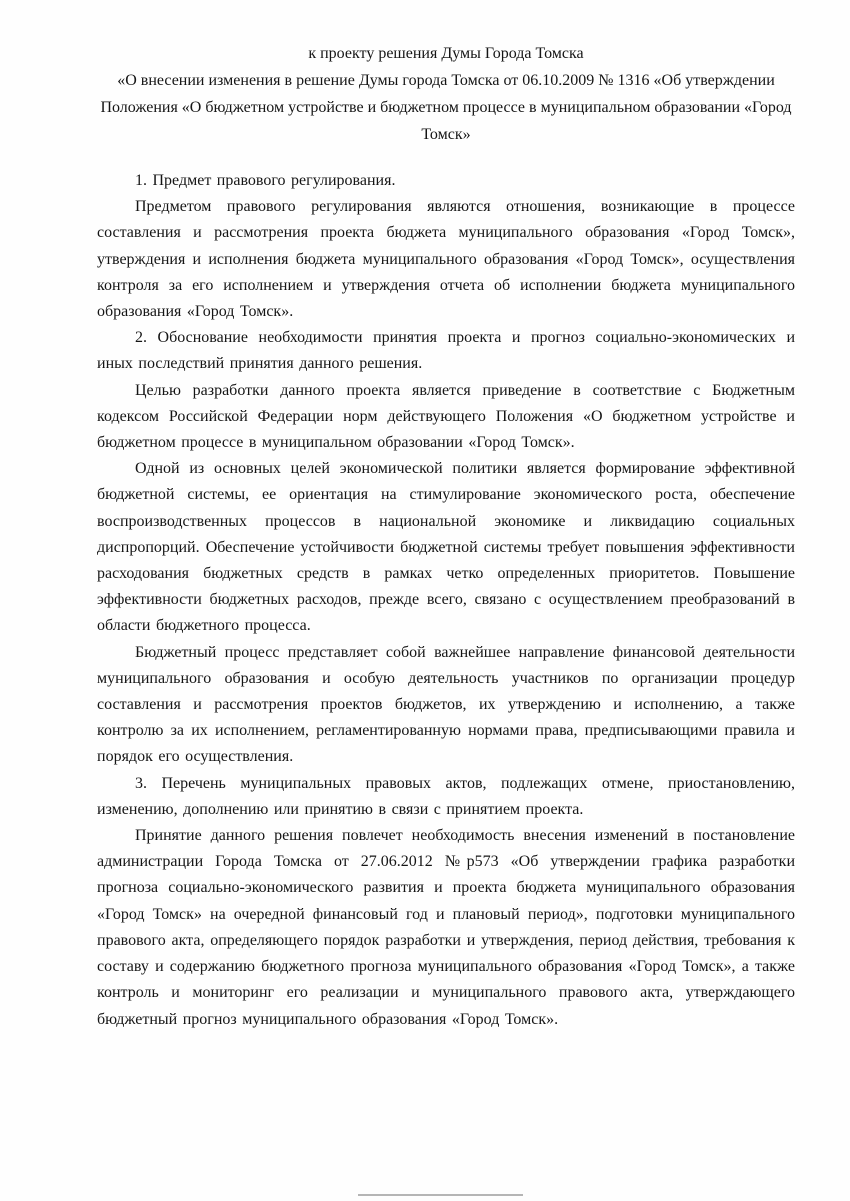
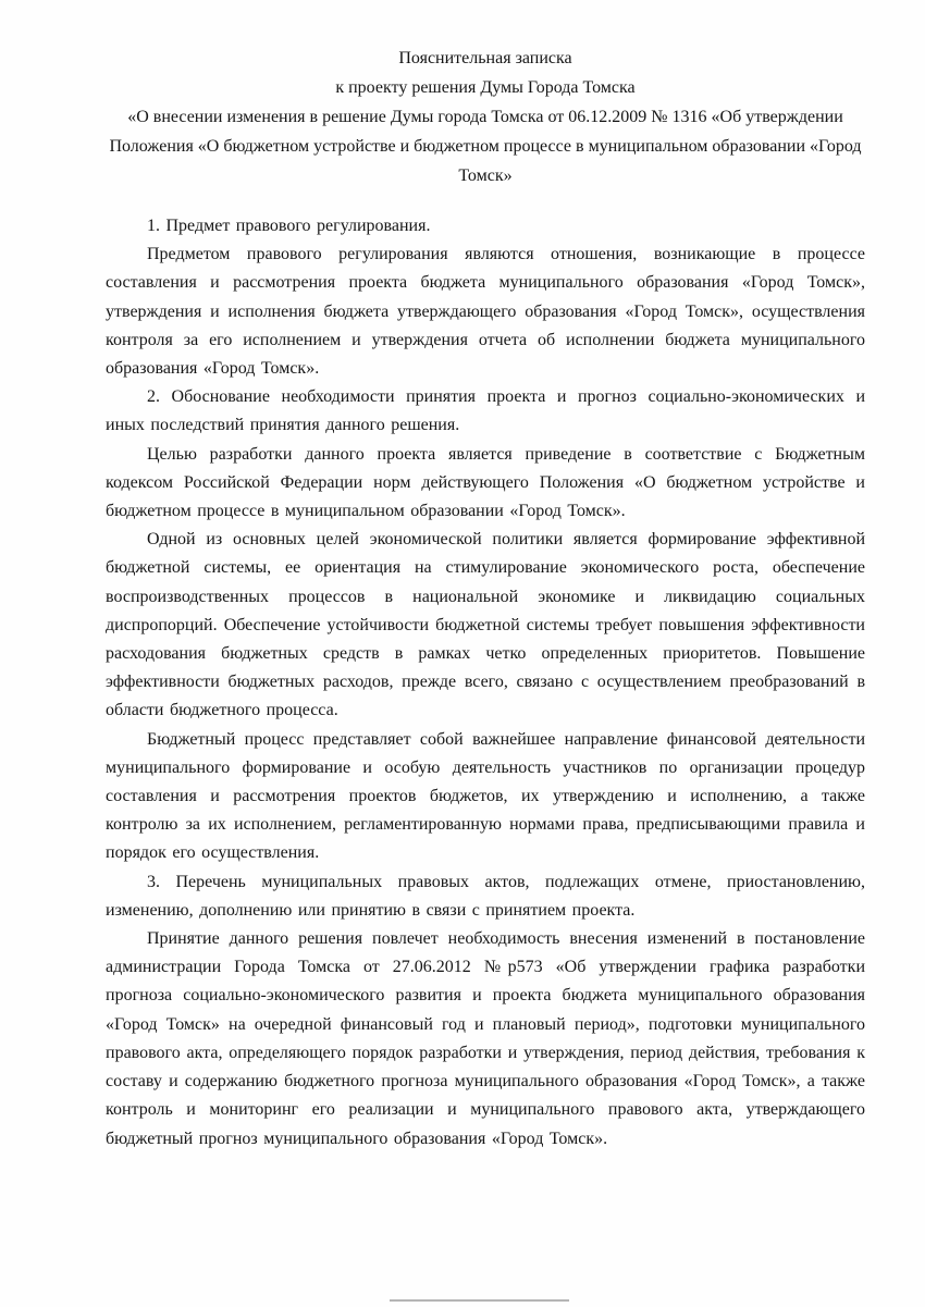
+ Пояснительная записка
  к проекту решения Думы Города Томска
- «О внесении изменения в решение Думы города Томска от 06.10.2009 № 1316 «Об утверждении Положения «О бюджетном устройстве и бюджетном процессе в муниципальном образовании «Город Томск»
+ «О внесении изменения в решение Думы города Томска от 06.12.2009 № 1316 «Об утверждении Положения «О бюджетном устройстве и бюджетном процессе в муниципальном образовании «Город Томск»
  1. Предмет правового регулирования.
- Предметом правового регулирования являются отношения, возникающие в процессе составления и рассмотрения проекта бюджета муниципального образования «Город Томск», утверждения и исполнения бюджета муниципального образования «Город Томск», осуществления контроля за его исполнением и утверждения отчета об исполнении бюджета муниципального образования «Город Томск».
+ Предметом правового регулирования являются отношения, возникающие в процессе составления и рассмотрения проекта бюджета муниципального образования «Город Томск», утверждения и исполнения бюджета утверждающего образования «Город Томск», осуществления контроля за его исполнением и утверждения отчета об исполнении бюджета муниципального образования «Город Томск».
  2. Обоснование необходимости принятия проекта и прогноз социально-экономических и иных последствий принятия данного решения.
  Целью разработки данного проекта является приведение в соответствие с Бюджетным кодексом Российской Федерации норм действующего Положения «О бюджетном устройстве и бюджетном процессе в муниципальном образовании «Город Томск».
  Одной из основных целей экономической политики является формирование эффективной бюджетной системы, ее ориентация на стимулирование экономического роста, обеспечение воспроизводственных процессов в национальной экономике и ликвидацию социальных диспропорций. Обеспечение устойчивости бюджетной системы требует повышения эффективности расходования бюджетных средств в рамках четко определенных приоритетов. Повышение эффективности бюджетных расходов, прежде всего, связано с осуществлением преобразований в области бюджетного процесса.
- Бюджетный процесс представляет собой важнейшее направление финансовой деятельности муниципального образования и особую деятельность участников по организации процедур составления и рассмотрения проектов бюджетов, их утверждению и исполнению, а также контролю за их исполнением, регламентированную нормами права, предписывающими правила и порядок его осуществления.
+ Бюджетный процесс представляет собой важнейшее направление финансовой деятельности муниципального формирование и особую деятельность участников по организации процедур составления и рассмотрения проектов бюджетов, их утверждению и исполнению, а также контролю за их исполнением, регламентированную нормами права, предписывающими правила и порядок его осуществления.
  3. Перечень муниципальных правовых актов, подлежащих отмене, приостановлению, изменению, дополнению или принятию в связи с принятием проекта.
  Принятие данного решения повлечет необходимость внесения изменений в постановление администрации Города Томска от 27.06.2012 №р573 «Об утверждении графика разработки прогноза социально-экономического развития и проекта бюджета муниципального образования «Город Томск» на очередной финансовый год и плановый период», подготовки муниципального правового акта, определяющего порядок разработки и утверждения, период действия, требования к составу и содержанию бюджетного прогноза муниципального образования «Город Томск», а также контроль и мониторинг его реализации и муниципального правового акта, утверждающего бюджетный прогноз муниципального образования «Город Томск».
